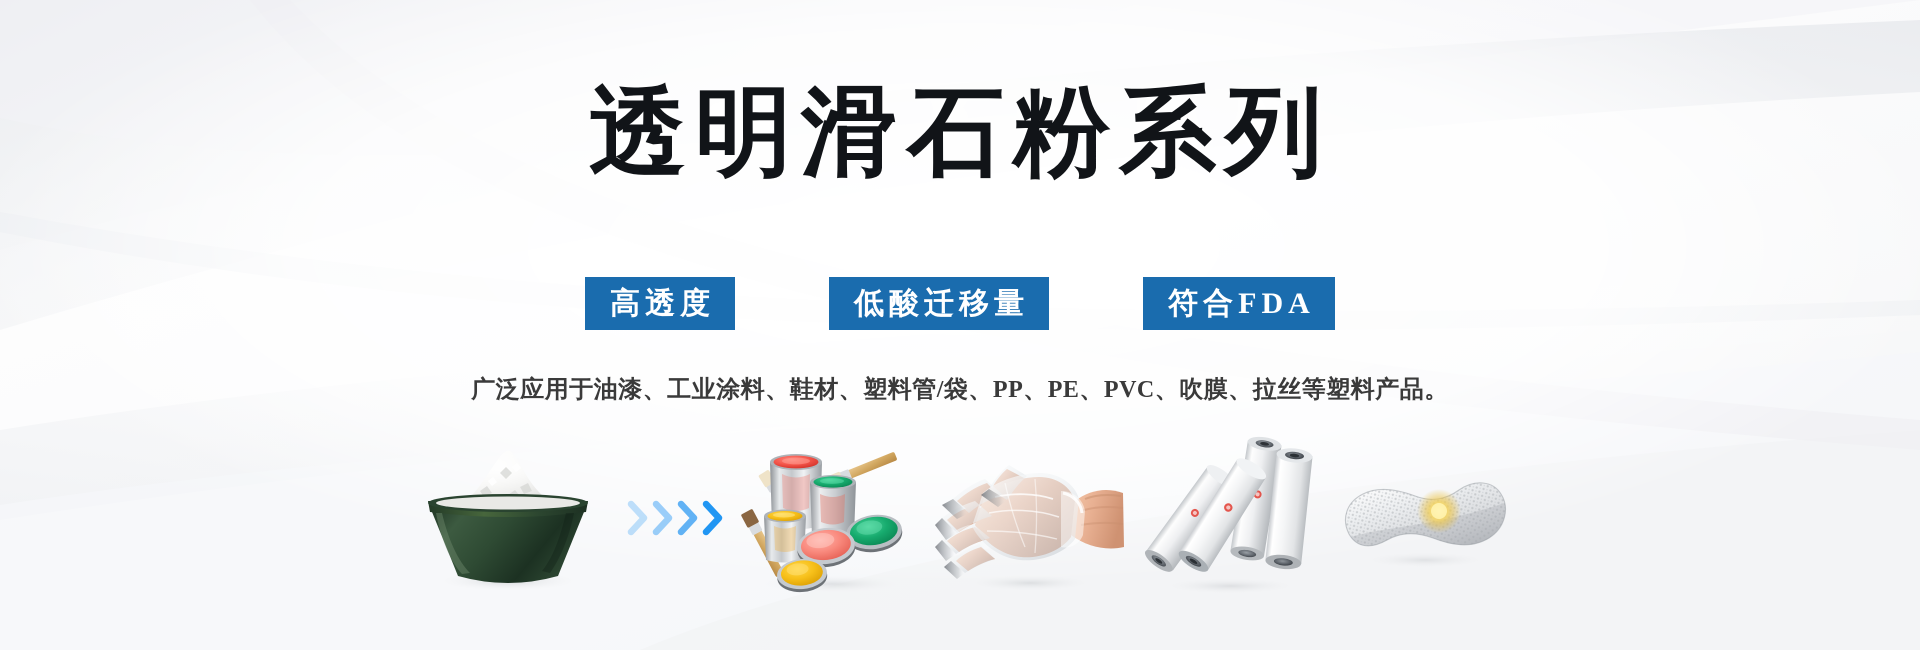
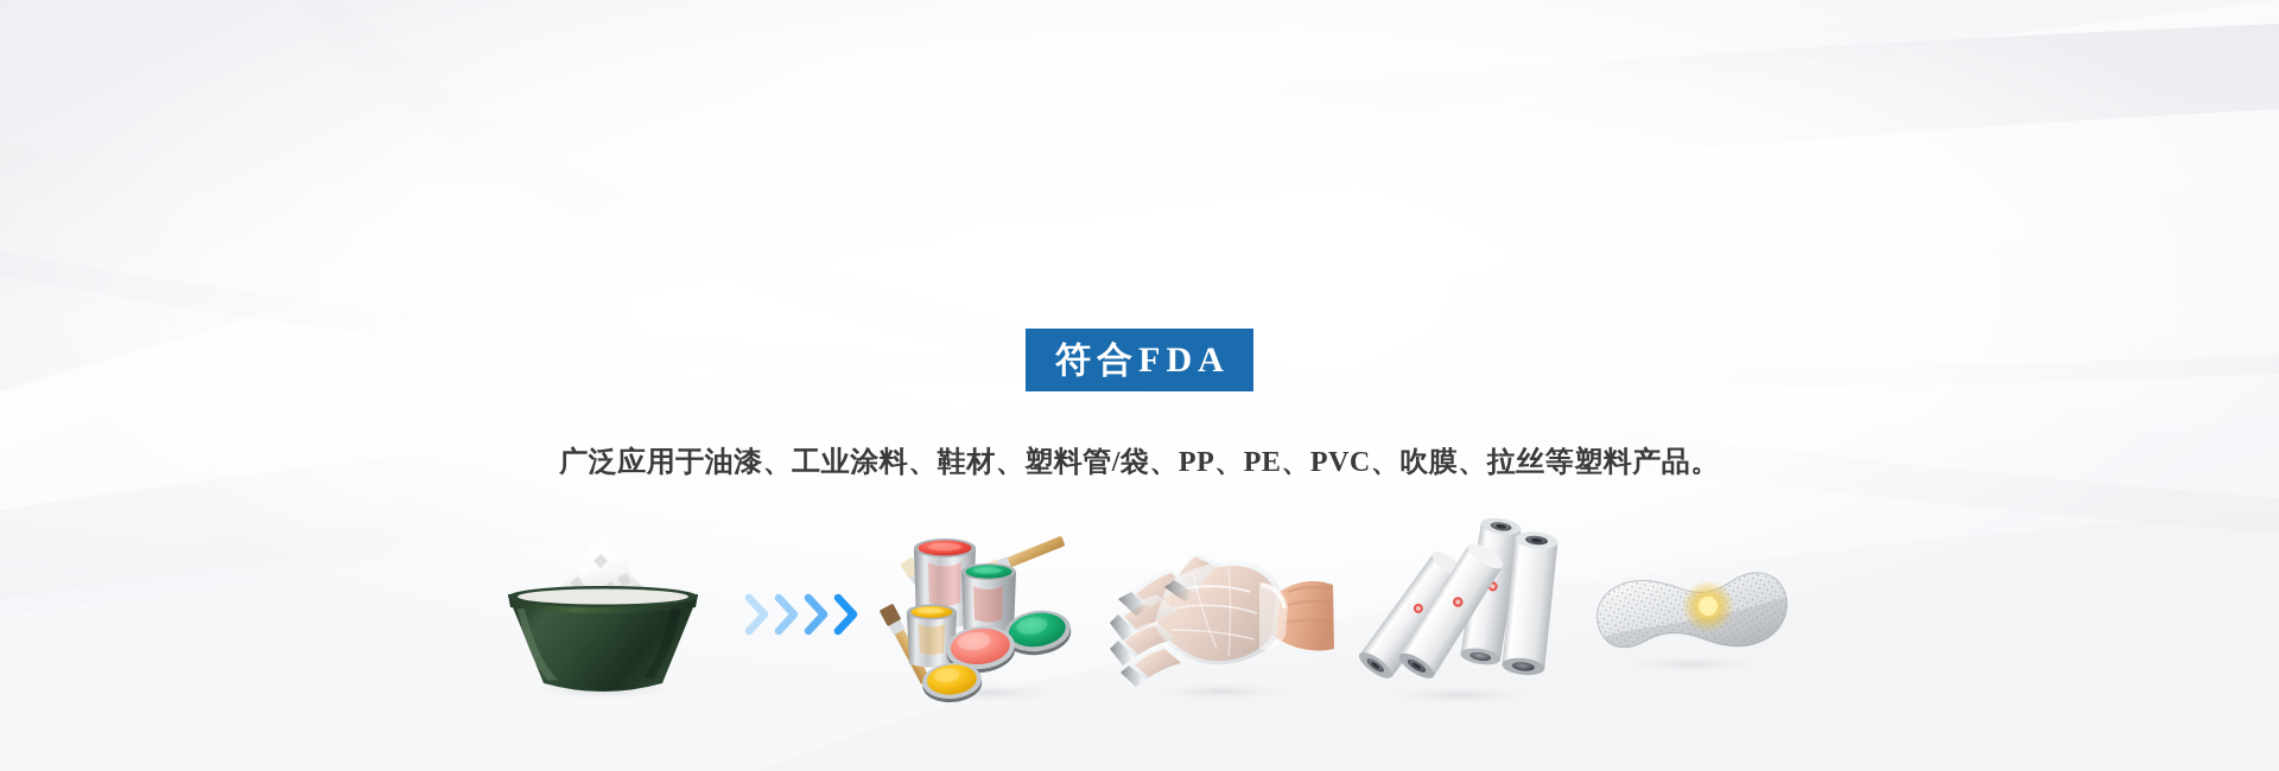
- 透明滑石粉系列
- 高透度
- 低酸迁移量
  符合FDA
  广泛应用于油漆、工业涂料、鞋材、塑料管/袋、PP、PE、PVC、吹膜、拉丝等塑料产品。
